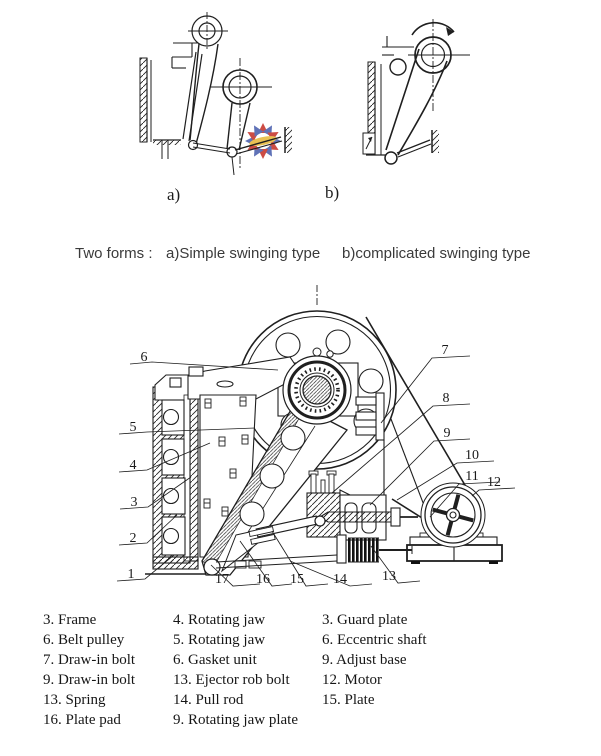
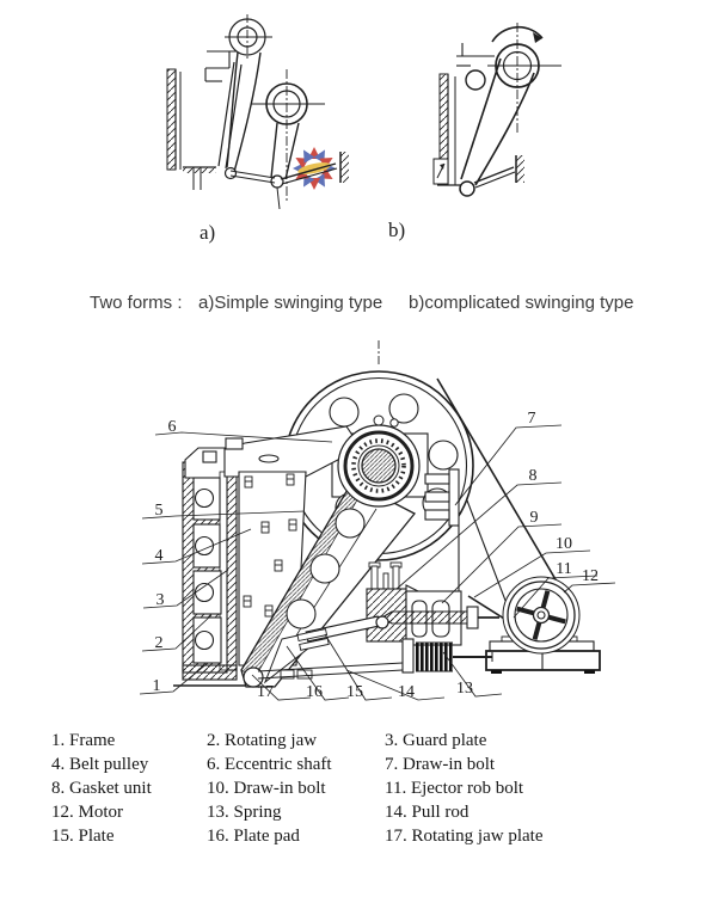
  a)
  b)
  Two forms :
  a)Simple swinging type
  b)complicated swinging type
  6
  5
  4
  3
  2
  1
  7
  8
  9
  10
  11
  12
  13
  14
  15
  16
  17
- 3. Frame
+ 1. Frame
- 4. Rotating jaw
+ 2. Rotating jaw
  3. Guard plate
- 6. Belt pulley
+ 4. Belt pulley
- 5. Rotating jaw
  6. Eccentric shaft
  7. Draw-in bolt
- 6. Gasket unit
+ 8. Gasket unit
- 9. Adjust base
- 9. Draw-in bolt
+ 10. Draw-in bolt
- 13. Ejector rob bolt
+ 11. Ejector rob bolt
  12. Motor
  13. Spring
  14. Pull rod
  15. Plate
  16. Plate pad
- 9. Rotating jaw plate
+ 17. Rotating jaw plate
